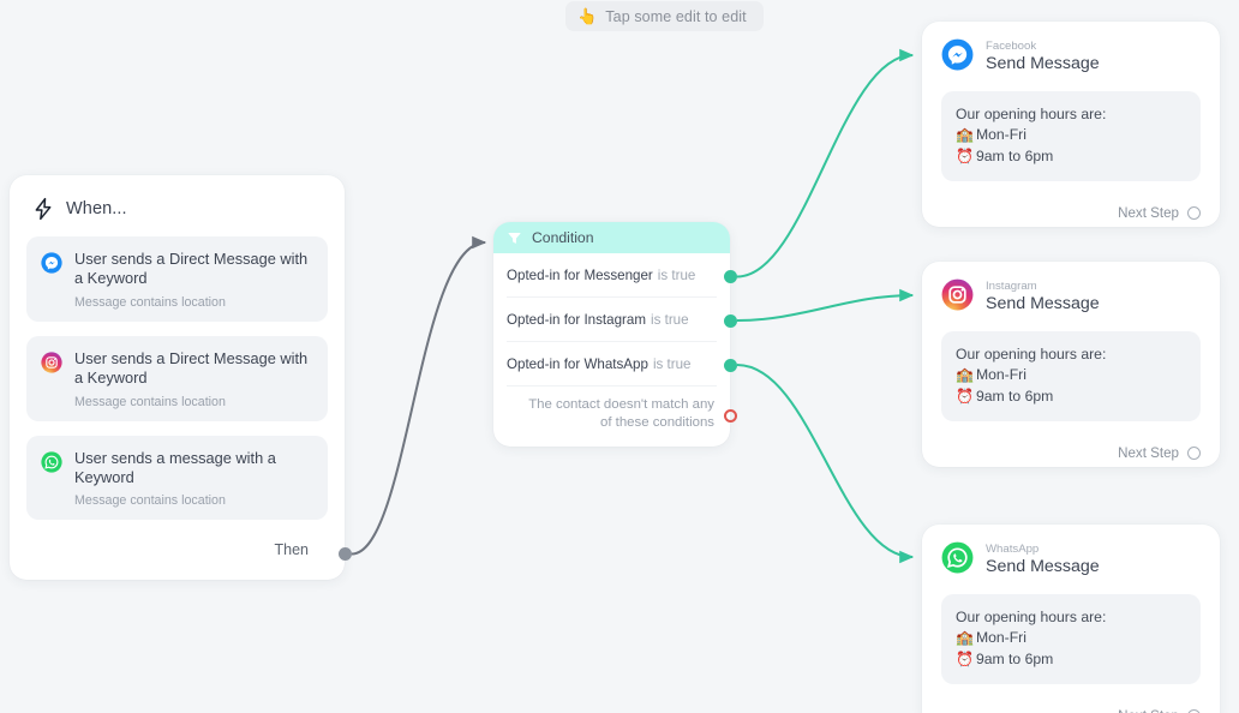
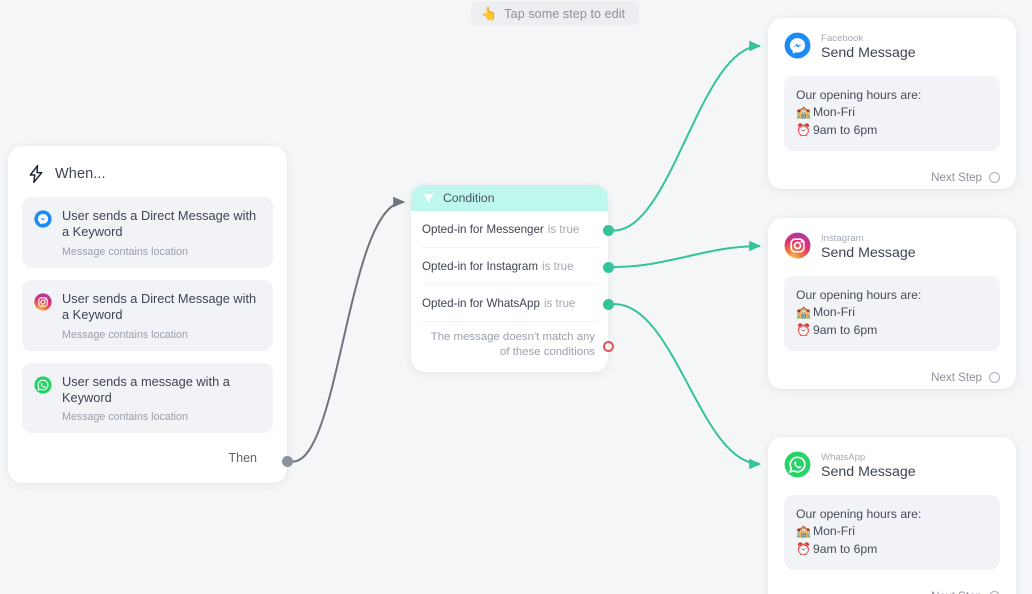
  👆
- Tap some edit to edit
+ Tap some step to edit
  When...
  User sends a Direct Message with a Keyword
  Message contains location
  User sends a Direct Message with a Keyword
  Message contains location
  User sends a message with a Keyword
  Message contains location
  Then
  Condition
  Opted-in for Messenger
  is true
  Opted-in for Instagram
  is true
  Opted-in for WhatsApp
  is true
- The contact doesn't match any
+ The message doesn't match any
  of these conditions
  Facebook
  Send Message
  Our opening hours are:
  🏫
  Mon-Fri
  ⏰
  9am to 6pm
  Next Step
  Instagram
  Send Message
  Our opening hours are:
  🏫
  Mon-Fri
  ⏰
  9am to 6pm
  Next Step
  WhatsApp
  Send Message
  Our opening hours are:
  🏫
  Mon-Fri
  ⏰
  9am to 6pm
